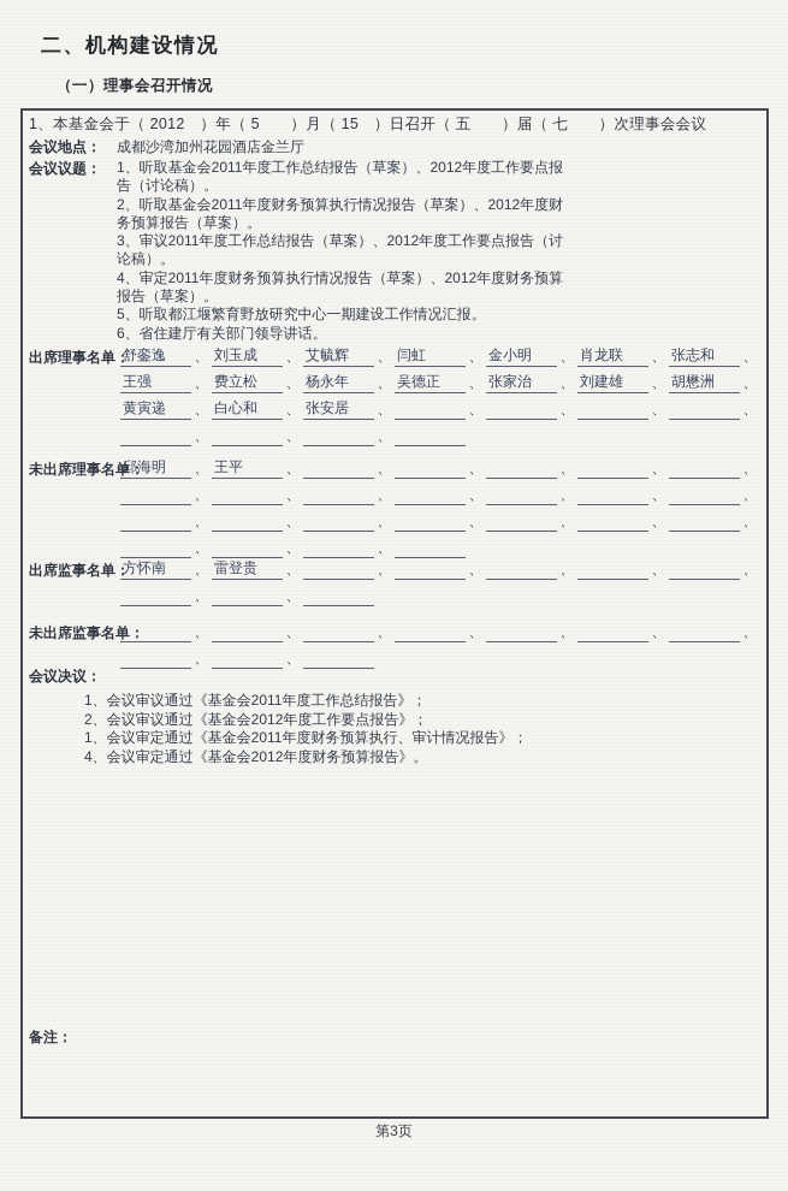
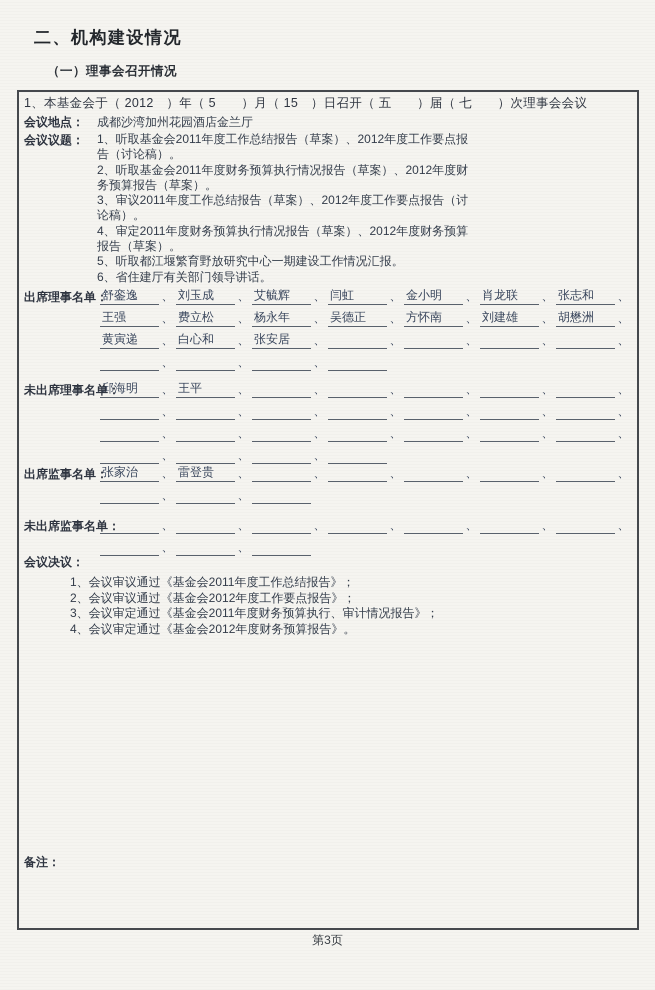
  二、机构建设情况
  （一）理事会召开情况
  1、本基金会于（ 2012 ）年（ 5 ）月（ 15 ）日召开（ 五 ）届（ 七 ）次理事会会议
  会议地点：
  成都沙湾加州花园酒店金兰厅
  会议议题：
  1、听取基金会2011年度工作总结报告（草案）、2012年度工作要点报告（讨论稿）。
  2、听取基金会2011年度财务预算执行情况报告（草案）、2012年度财务预算报告（草案）。
  3、审议2011年度工作总结报告（草案）、2012年度工作要点报告（讨论稿）。
  4、审定2011年度财务预算执行情况报告（草案）、2012年度财务预算报告（草案）。
  5、听取都江堰繁育野放研究中心一期建设工作情况汇报。
  6、省住建厅有关部门领导讲话。
  出席理事名单：
  舒銮逸 、 刘玉成 、 艾毓辉 、 闫虹 、 金小明 、 肖龙联 、 张志和 、
- 王强 、 费立松 、 杨永年 、 吴德正 、 张家治 、 刘建雄 、 胡懋洲 、
+ 王强 、 费立松 、 杨永年 、 吴德正 、 方怀南 、 刘建雄 、 胡懋洲 、
  黄寅递 、 白心和 、 张安居 、 、 、 、 、
  、 、 、
  未出席理事名单：
  邱海明 、 王平 、 、 、 、 、 、
  、 、 、 、 、 、 、
  、 、 、 、 、 、 、
  、 、 、
  出席监事名单：
- 方怀南 、 雷登贵 、 、 、 、 、 、
+ 张家治 、 雷登贵 、 、 、 、 、 、
  、 、
  未出席监事名单：
  、 、 、 、 、 、 、
  、 、
  会议决议：
  1、会议审议通过《基金会2011年度工作总结报告》；
  2、会议审议通过《基金会2012年度工作要点报告》；
- 1、会议审定通过《基金会2011年度财务预算执行、审计情况报告》；
+ 3、会议审定通过《基金会2011年度财务预算执行、审计情况报告》；
  4、会议审定通过《基金会2012年度财务预算报告》。
  备注：
  第3页
